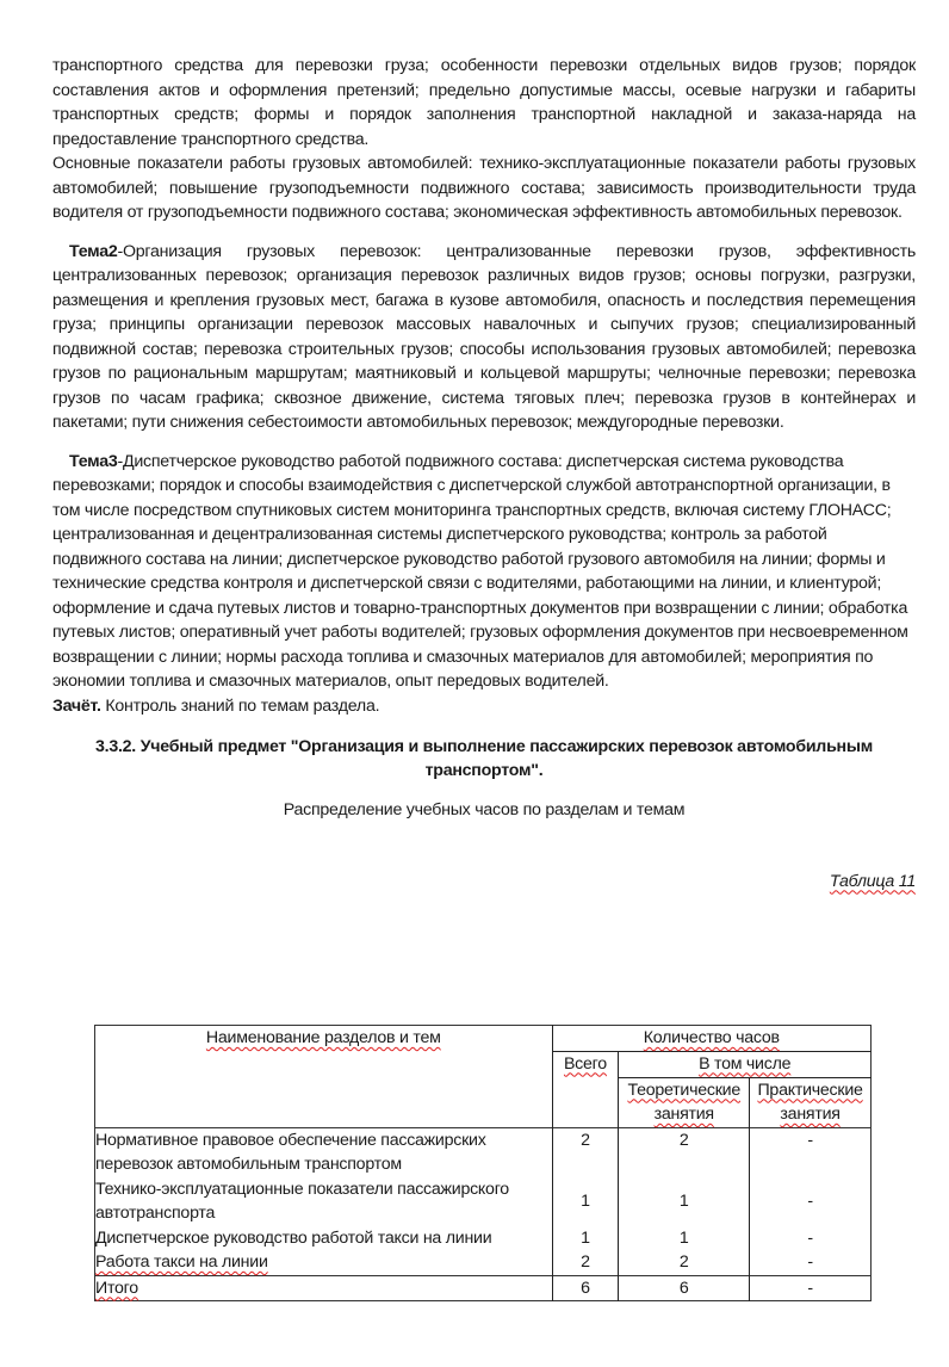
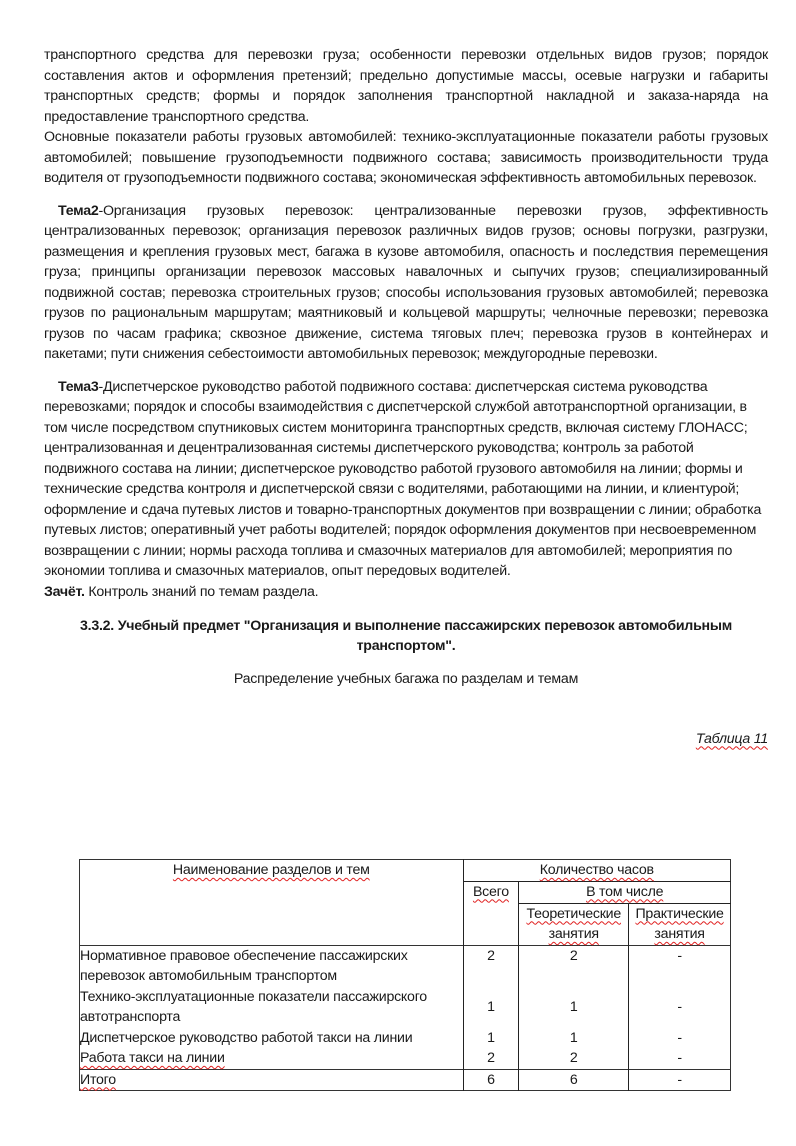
  транспортного средства для перевозки груза; особенности перевозки отдельных видов грузов; порядок составления актов и оформления претензий; предельно допустимые массы, осевые нагрузки и габариты транспортных средств; формы и порядок заполнения транспортной накладной и заказа-наряда на предоставление транспортного средства.
  Основные показатели работы грузовых автомобилей: технико-эксплуатационные показатели работы грузовых автомобилей; повышение грузоподъемности подвижного состава; зависимость производительности труда водителя от грузоподъемности подвижного состава; экономическая эффективность автомобильных перевозок.
  Тема2-Организация грузовых перевозок: централизованные перевозки грузов, эффективность централизованных перевозок; организация перевозок различных видов грузов; основы погрузки, разгрузки, размещения и крепления грузовых мест, багажа в кузове автомобиля, опасность и последствия перемещения груза; принципы организации перевозок массовых навалочных и сыпучих грузов; специализированный подвижной состав; перевозка строительных грузов; способы использования грузовых автомобилей; перевозка грузов по рациональным маршрутам; маятниковый и кольцевой маршруты; челночные перевозки; перевозка грузов по часам графика; сквозное движение, система тяговых плеч; перевозка грузов в контейнерах и пакетами; пути снижения себестоимости автомобильных перевозок; междугородные перевозки.
- Тема3-Диспетчерское руководство работой подвижного состава: диспетчерская система руководства перевозками; порядок и способы взаимодействия с диспетчерской службой автотранспортной организации, в том числе посредством спутниковых систем мониторинга транспортных средств, включая систему ГЛОНАСС; централизованная и децентрализованная системы диспетчерского руководства; контроль за работой подвижного состава на линии; диспетчерское руководство работой грузового автомобиля на линии; формы и технические средства контроля и диспетчерской связи с водителями, работающими на линии, и клиентурой; оформление и сдача путевых листов и товарно-транспортных документов при возвращении с линии; обработка путевых листов; оперативный учет работы водителей; грузовых оформления документов при несвоевременном возвращении с линии; нормы расхода топлива и смазочных материалов для автомобилей; мероприятия по экономии топлива и смазочных материалов, опыт передовых водителей.
+ Тема3-Диспетчерское руководство работой подвижного состава: диспетчерская система руководства перевозками; порядок и способы взаимодействия с диспетчерской службой автотранспортной организации, в том числе посредством спутниковых систем мониторинга транспортных средств, включая систему ГЛОНАСС; централизованная и децентрализованная системы диспетчерского руководства; контроль за работой подвижного состава на линии; диспетчерское руководство работой грузового автомобиля на линии; формы и технические средства контроля и диспетчерской связи с водителями, работающими на линии, и клиентурой; оформление и сдача путевых листов и товарно-транспортных документов при возвращении с линии; обработка путевых листов; оперативный учет работы водителей; порядок оформления документов при несвоевременном возвращении с линии; нормы расхода топлива и смазочных материалов для автомобилей; мероприятия по экономии топлива и смазочных материалов, опыт передовых водителей.
  Зачёт. Контроль знаний по темам раздела.
  3.3.2. Учебный предмет "Организация и выполнение пассажирских перевозок автомобильным транспортом".
- Распределение учебных часов по разделам и темам
+ Распределение учебных багажа по разделам и темам
  Таблица 11
  Наименование разделов и тем	Количество часов
  Всего	В том числе
  Теоретические занятия	Практические занятия
  Нормативное правовое обеспечение пассажирских перевозок автомобильным транспортом	2	2	-
  Технико-эксплуатационные показатели пассажирского автотранспорта	1	1	-
  Диспетчерское руководство работой такси на линии	1	1	-
  Работа такси на линии	2	2	-
  Итого	6	6	-
